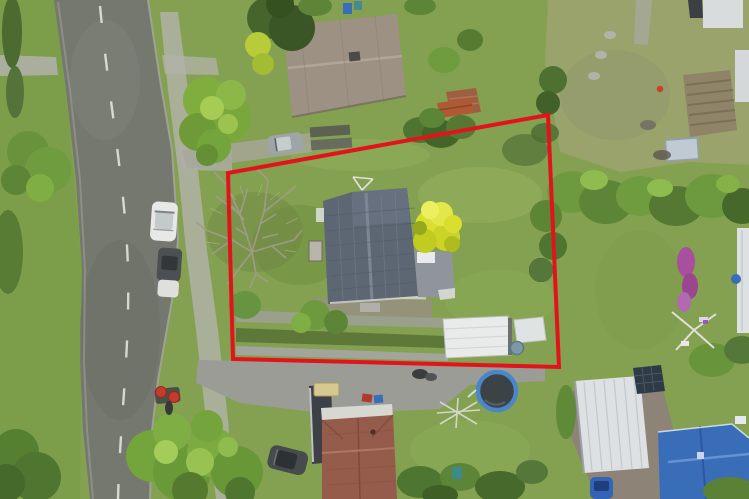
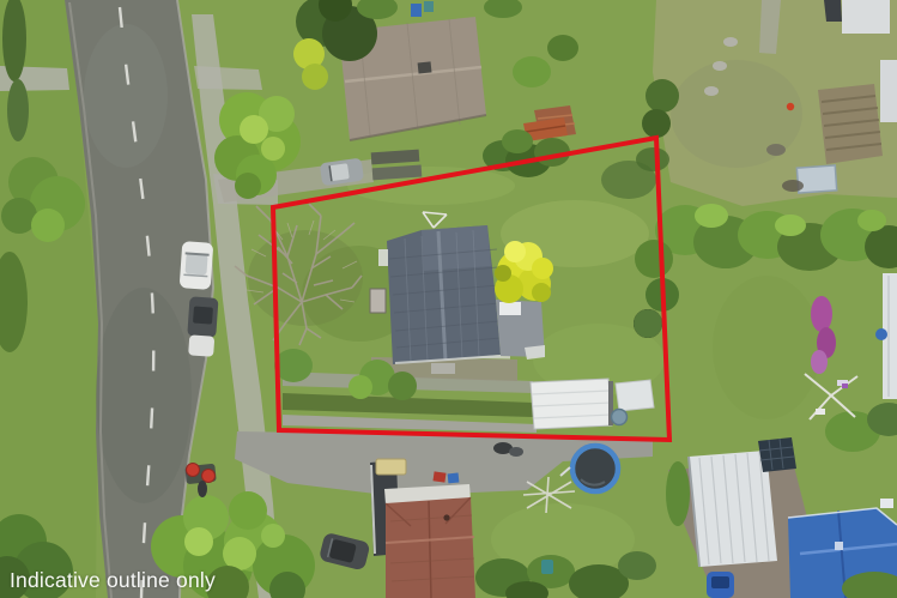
+ Indicative outline only
